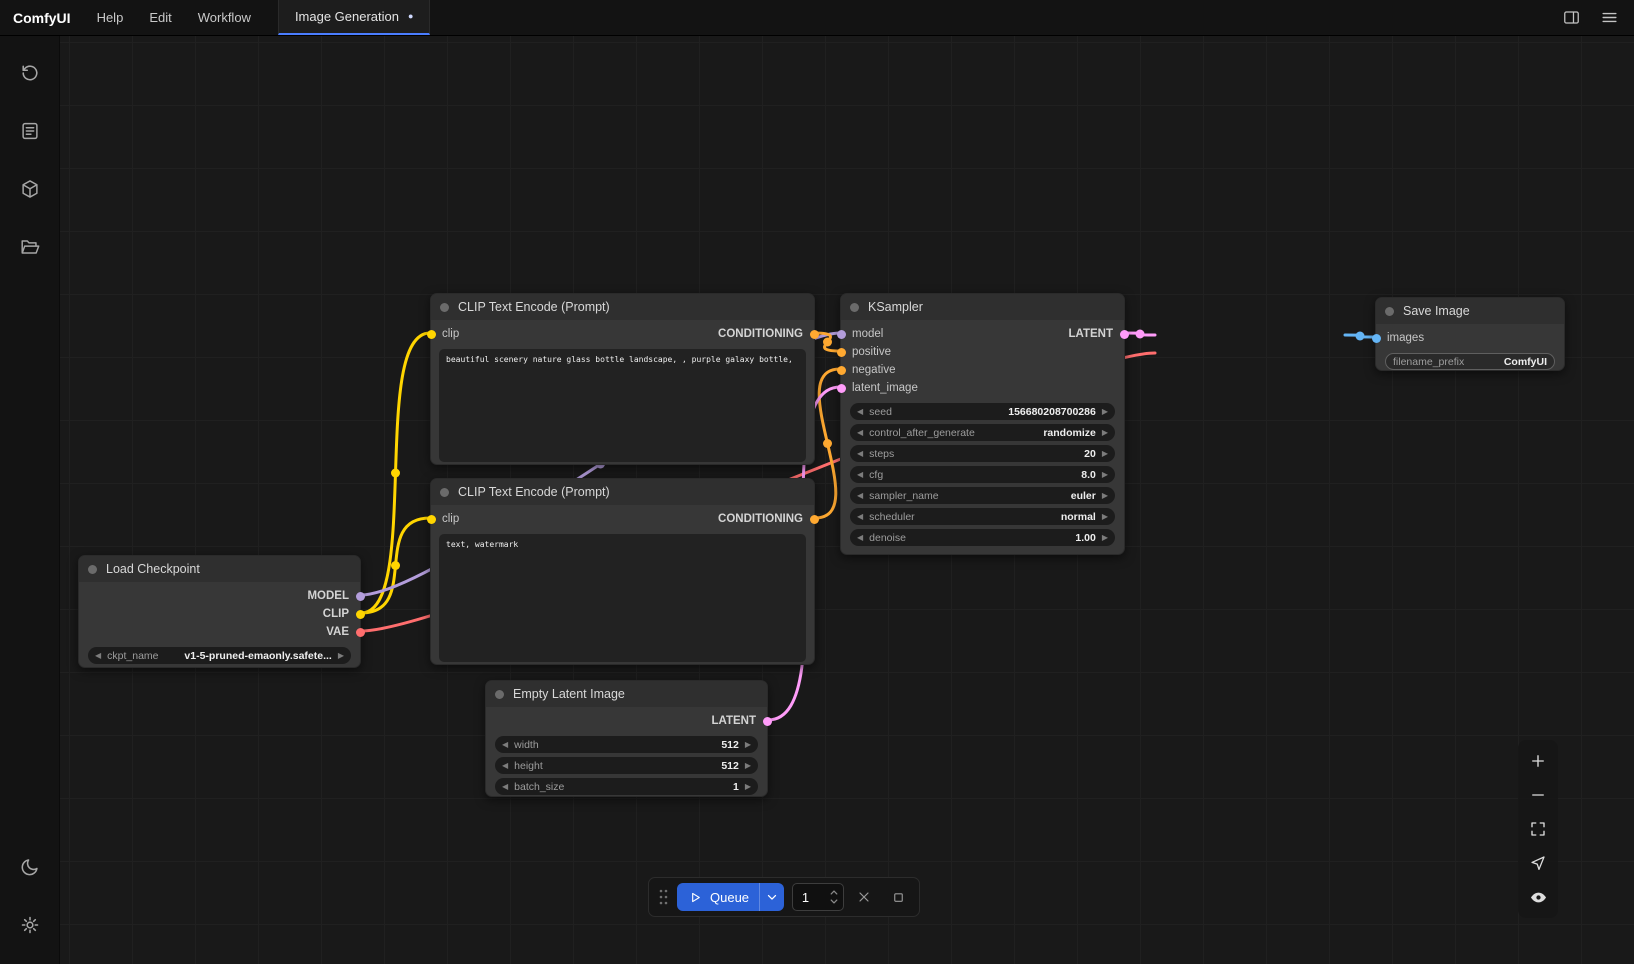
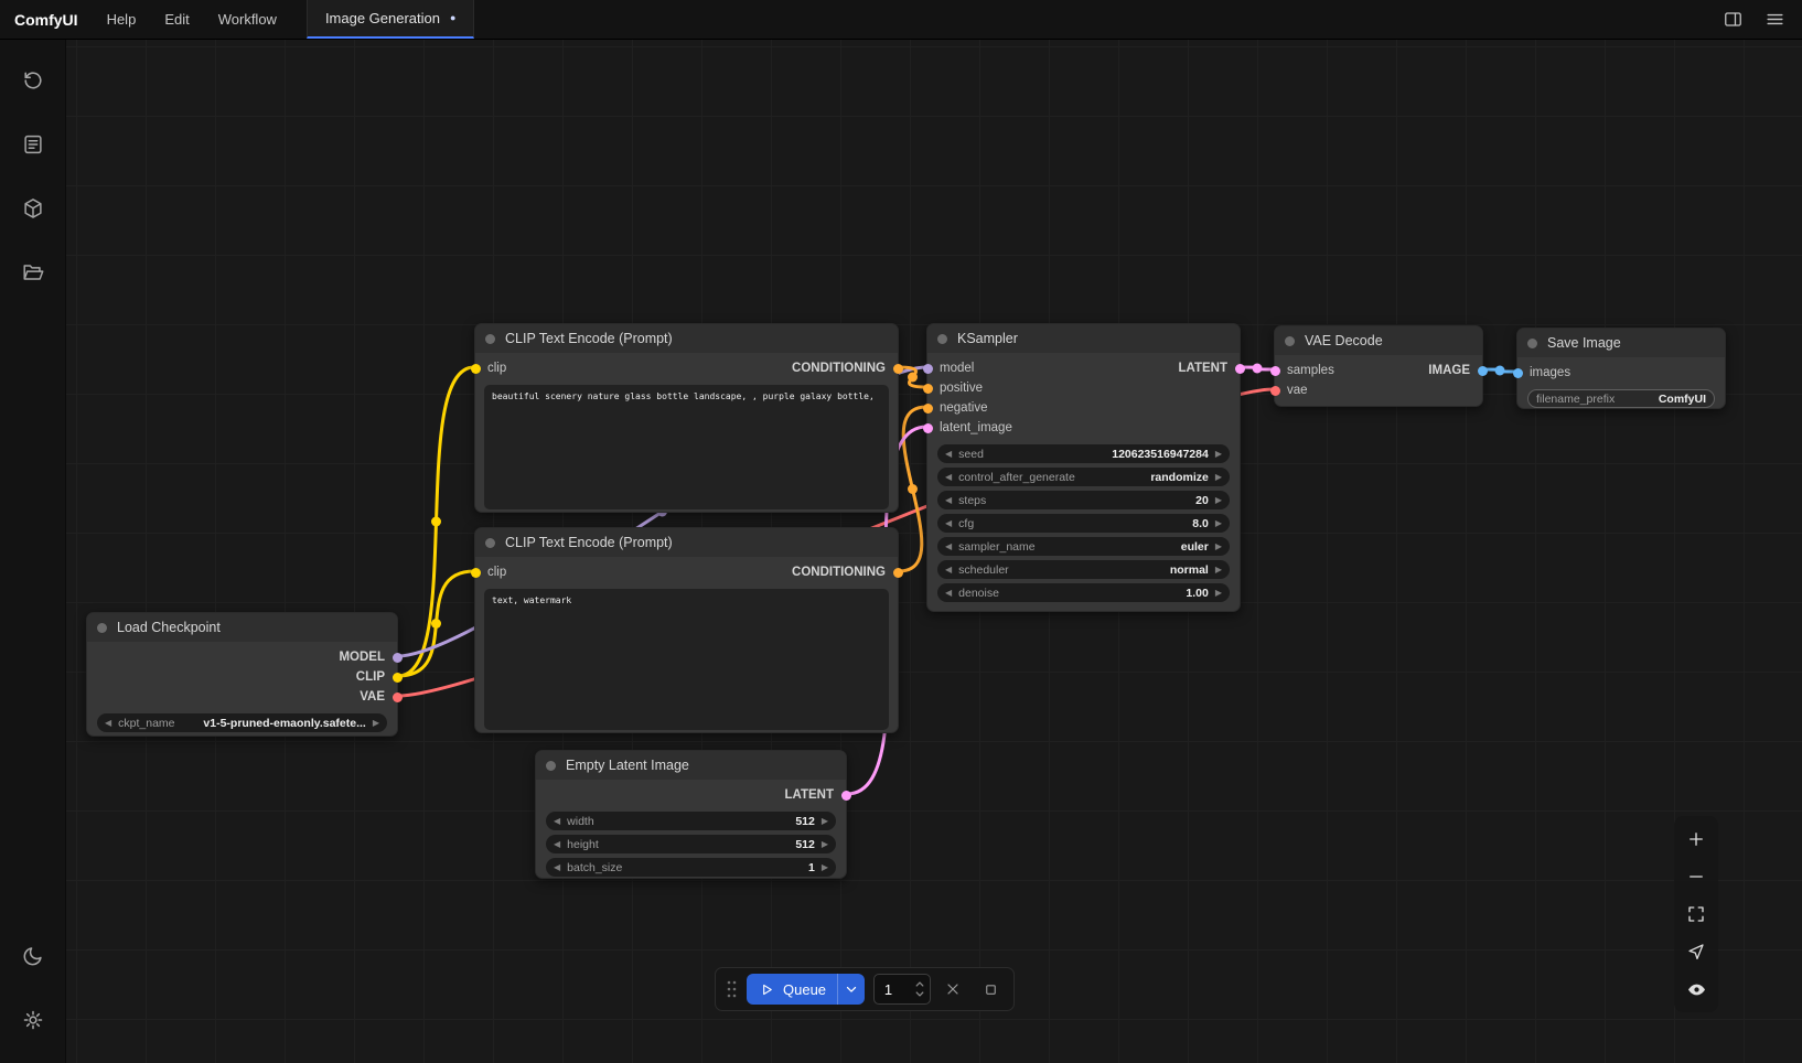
  ComfyUI
  Help
  Edit
  Workflow
  Image Generation
  ●
  Load Checkpoint
  MODEL
  CLIP
  VAE
  ◀
  ckpt_name
  v1-5-pruned-emaonly.safete...
  ▶
  CLIP Text Encode (Prompt)
  clip
  CONDITIONING
  beautiful scenery nature glass bottle landscape, , purple galaxy bottle,
  CLIP Text Encode (Prompt)
  clip
  CONDITIONING
  text, watermark
  KSampler
  model
  LATENT
  positive
  negative
  latent_image
  ◀
  seed
- 156680208700286
+ 120623516947284
  ▶
  ◀
  control_after_generate
  randomize
  ▶
  ◀
  steps
  20
  ▶
  ◀
  cfg
  8.0
  ▶
  ◀
  sampler_name
  euler
  ▶
  ◀
  scheduler
  normal
  ▶
  ◀
  denoise
  1.00
  ▶
+ VAE Decode
+ samples
+ IMAGE
+ vae
  Save Image
  images
  filename_prefix
  ComfyUI
  Empty Latent Image
  LATENT
  ◀
  width
  512
  ▶
  ◀
  height
  512
  ▶
  ◀
  batch_size
  1
  ▶
  Queue
  1
